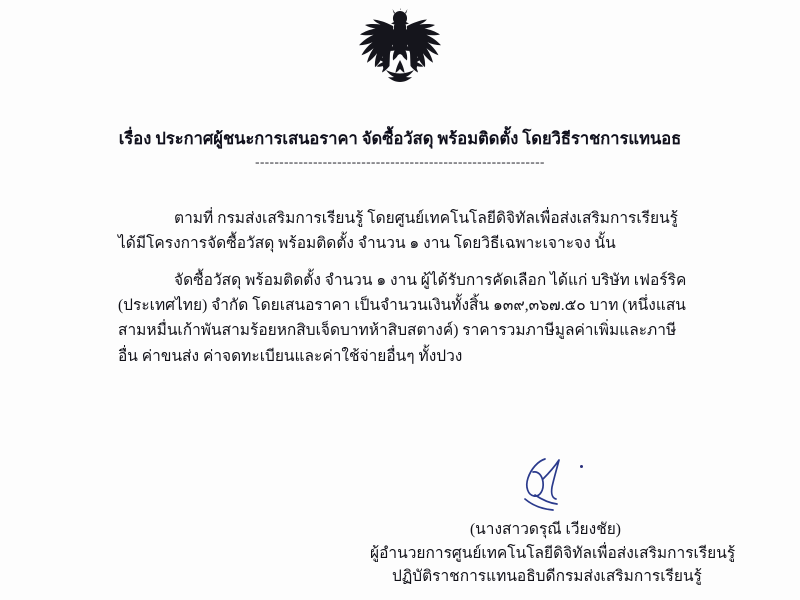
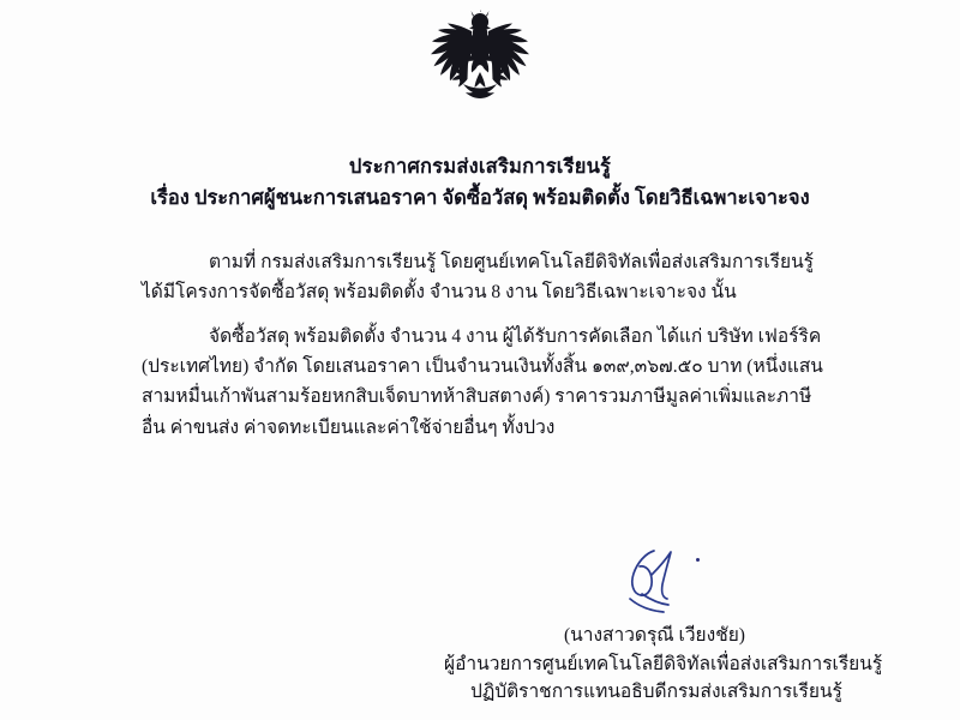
+ ประกาศกรมส่งเสริมการเรียนรู้
- เรื่อง ประกาศผู้ชนะการเสนอราคา จัดซื้อวัสดุ พร้อมติดตั้ง โดยวิธีราชการแทนอธ
+ เรื่อง ประกาศผู้ชนะการเสนอราคา จัดซื้อวัสดุ พร้อมติดตั้ง โดยวิธีเฉพาะเจาะจง
- ------------------------------------------------------------
- ตามที่ กรมส่งเสริมการเรียนรู้ โดยศูนย์เทคโนโลยีดิจิทัลเพื่อส่งเสริมการเรียนรู้ ได้มีโครงการจัดซื้อวัสดุ พร้อมติดตั้ง จำนวน ๑ งาน โดยวิธีเฉพาะเจาะจง นั้น
+ ตามที่ กรมส่งเสริมการเรียนรู้ โดยศูนย์เทคโนโลยีดิจิทัลเพื่อส่งเสริมการเรียนรู้ ได้มีโครงการจัดซื้อวัสดุ พร้อมติดตั้ง จำนวน 8 งาน โดยวิธีเฉพาะเจาะจง นั้น
- จัดซื้อวัสดุ พร้อมติดตั้ง จำนวน ๑ งาน ผู้ได้รับการคัดเลือก ได้แก่ บริษัท เฟอร์ริค (ประเทศไทย) จำกัด โดยเสนอราคา เป็นจำนวนเงินทั้งสิ้น ๑๓๙,๓๖๗.๕๐ บาท (หนึ่งแสนสามหมื่นเก้าพันสามร้อยหกสิบเจ็ดบาทห้าสิบสตางค์) ราคารวมภาษีมูลค่าเพิ่มและภาษีอื่น ค่าขนส่ง ค่าจดทะเบียนและค่าใช้จ่ายอื่นๆ ทั้งปวง
+ จัดซื้อวัสดุ พร้อมติดตั้ง จำนวน 4 งาน ผู้ได้รับการคัดเลือก ได้แก่ บริษัท เฟอร์ริค (ประเทศไทย) จำกัด โดยเสนอราคา เป็นจำนวนเงินทั้งสิ้น ๑๓๙,๓๖๗.๕๐ บาท (หนึ่งแสนสามหมื่นเก้าพันสามร้อยหกสิบเจ็ดบาทห้าสิบสตางค์) ราคารวมภาษีมูลค่าเพิ่มและภาษีอื่น ค่าขนส่ง ค่าจดทะเบียนและค่าใช้จ่ายอื่นๆ ทั้งปวง
  (นางสาวดรุณี เวียงชัย)
  ผู้อำนวยการศูนย์เทคโนโลยีดิจิทัลเพื่อส่งเสริมการเรียนรู้
  ปฏิบัติราชการแทนอธิบดีกรมส่งเสริมการเรียนรู้
